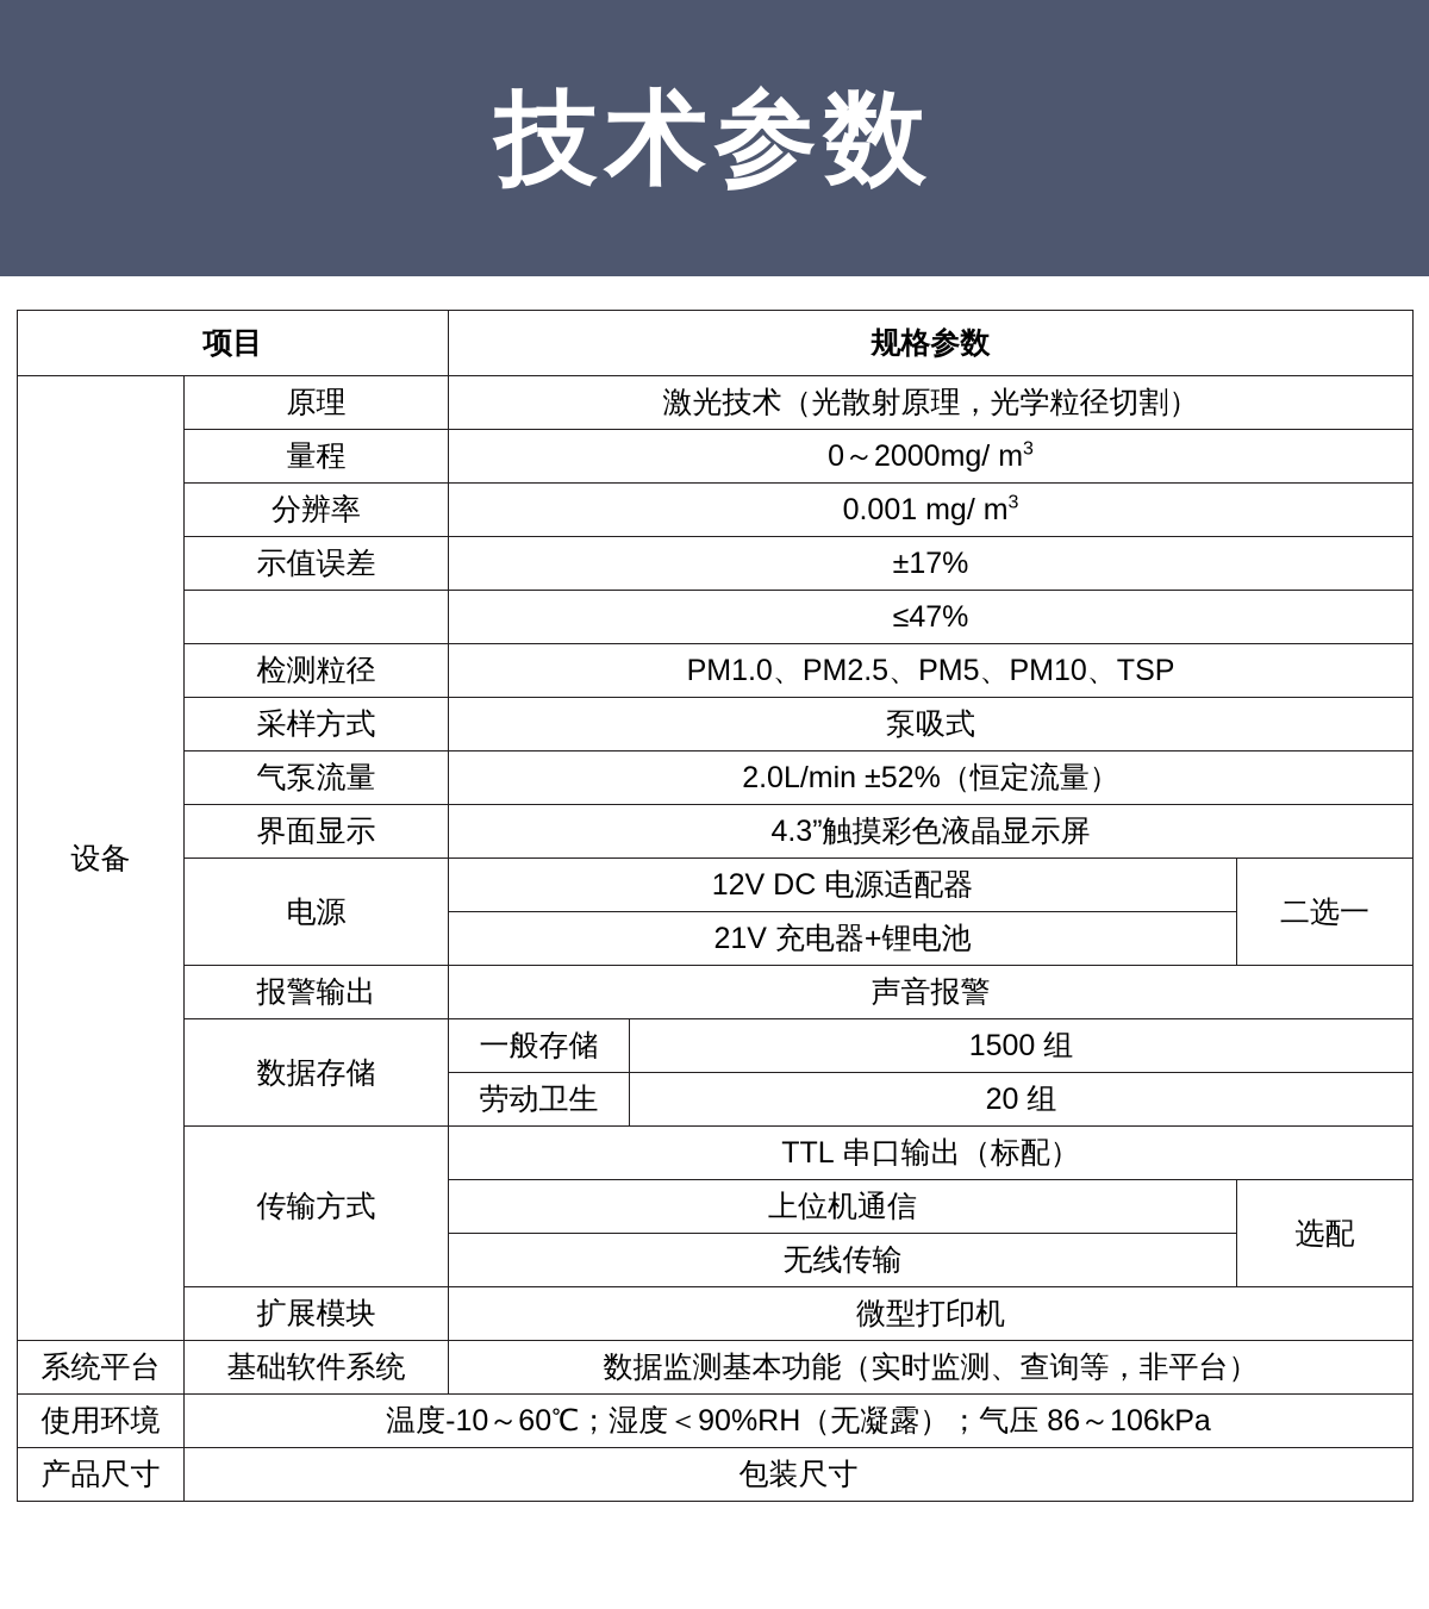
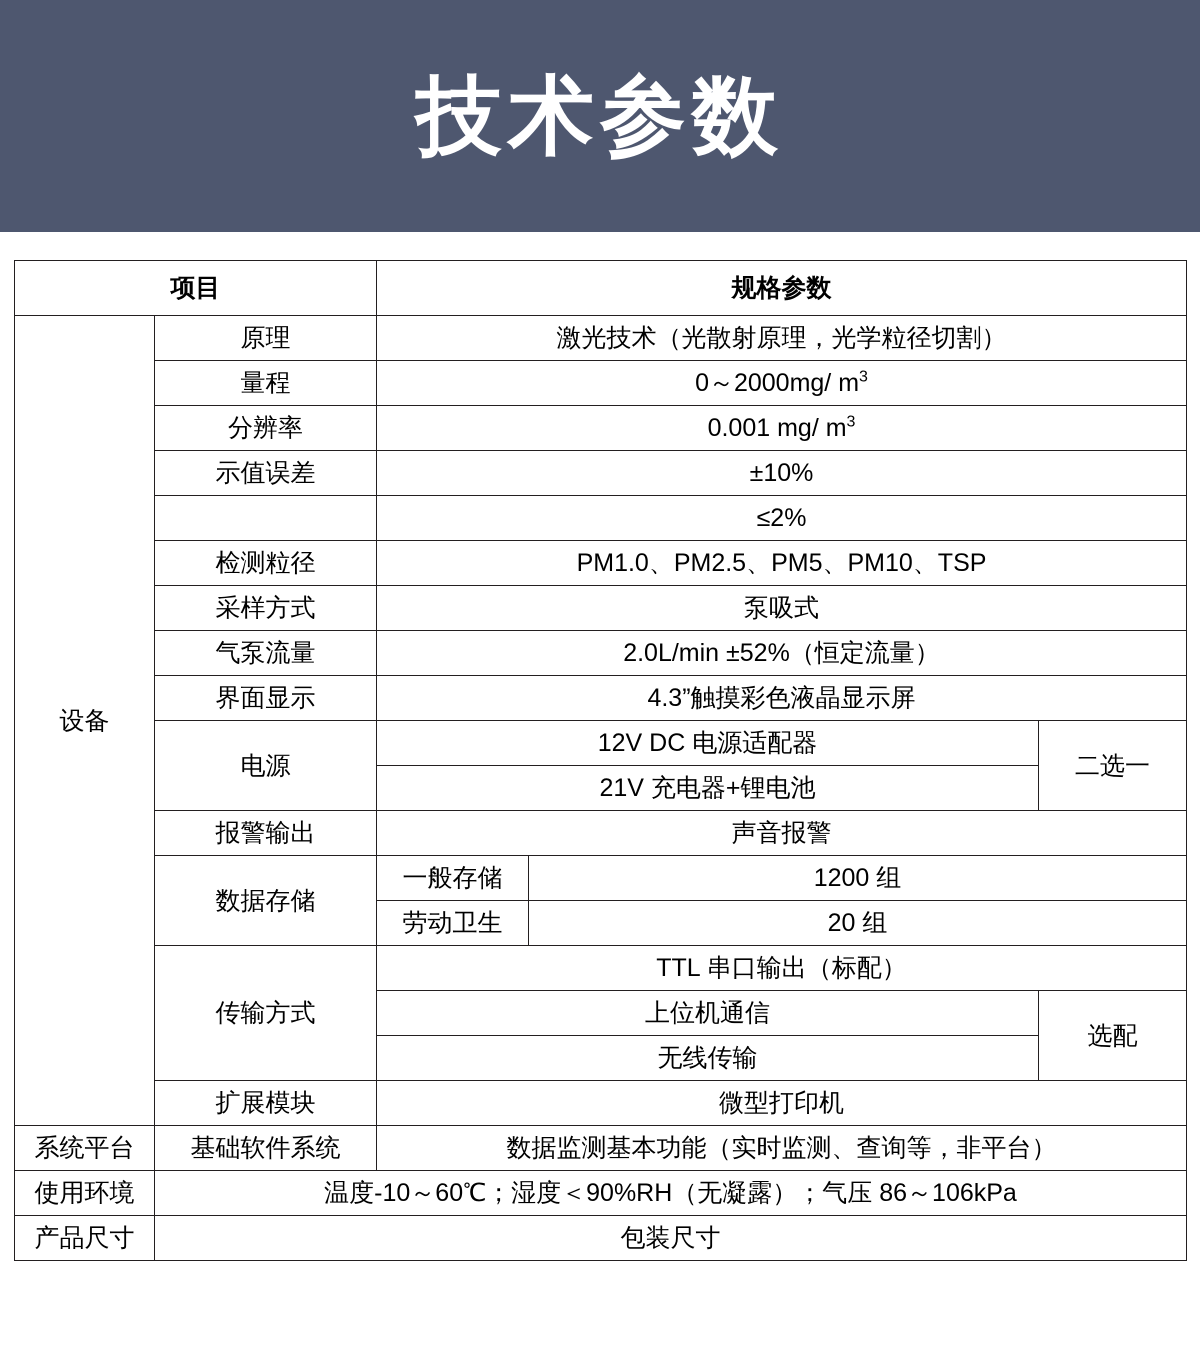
  技术参数
  项目	规格参数
  设备	原理	激光技术（光散射原理，光学粒径切割）
  量程	0～2000mg/ m3
  分辨率	0.001 mg/ m3
- 示值误差	±17%
+ 示值误差	±10%
- 	≤47%
+ 	≤2%
  检测粒径	PM1.0、PM2.5、PM5、PM10、TSP
  采样方式	泵吸式
  气泵流量	2.0L/min ±52%（恒定流量）
  界面显示	4.3”触摸彩色液晶显示屏
  电源	12V DC 电源适配器	二选一
  21V 充电器+锂电池
  报警输出	声音报警
- 数据存储	一般存储	1500 组
+ 数据存储	一般存储	1200 组
  劳动卫生	20 组
  传输方式	TTL 串口输出（标配）
  上位机通信	选配
  无线传输
  扩展模块	微型打印机
  系统平台	基础软件系统	数据监测基本功能（实时监测、查询等，非平台）
  使用环境	温度-10～60℃；湿度＜90%RH（无凝露）；气压 86～106kPa
  产品尺寸	包装尺寸
